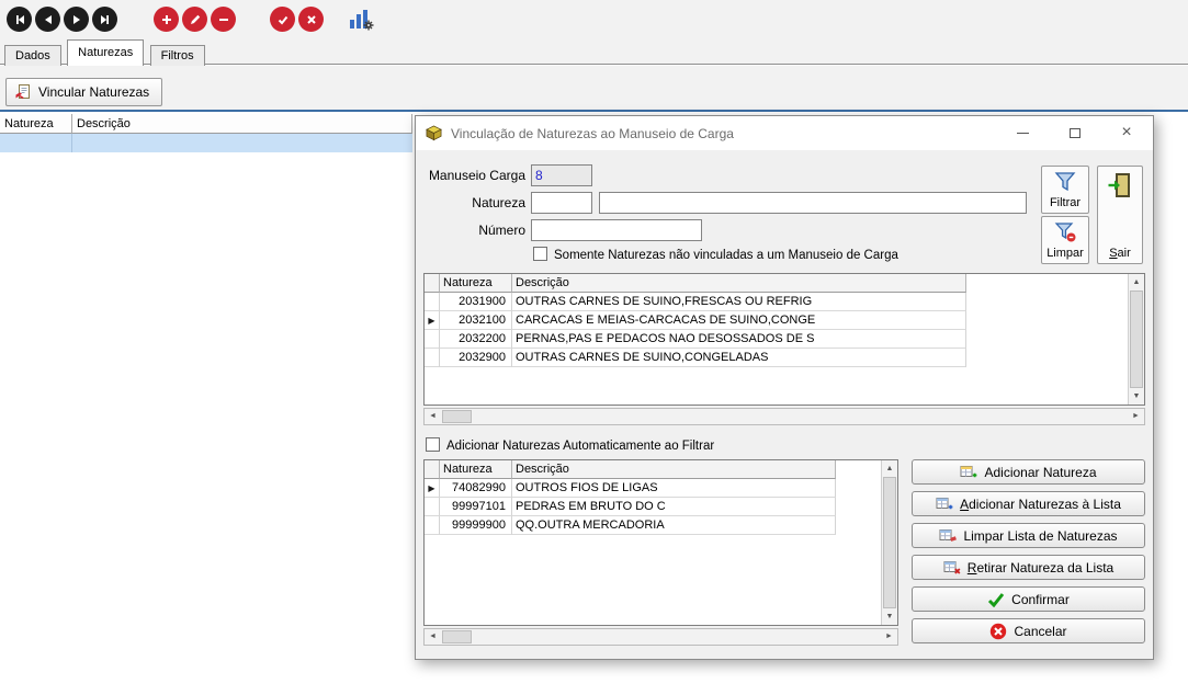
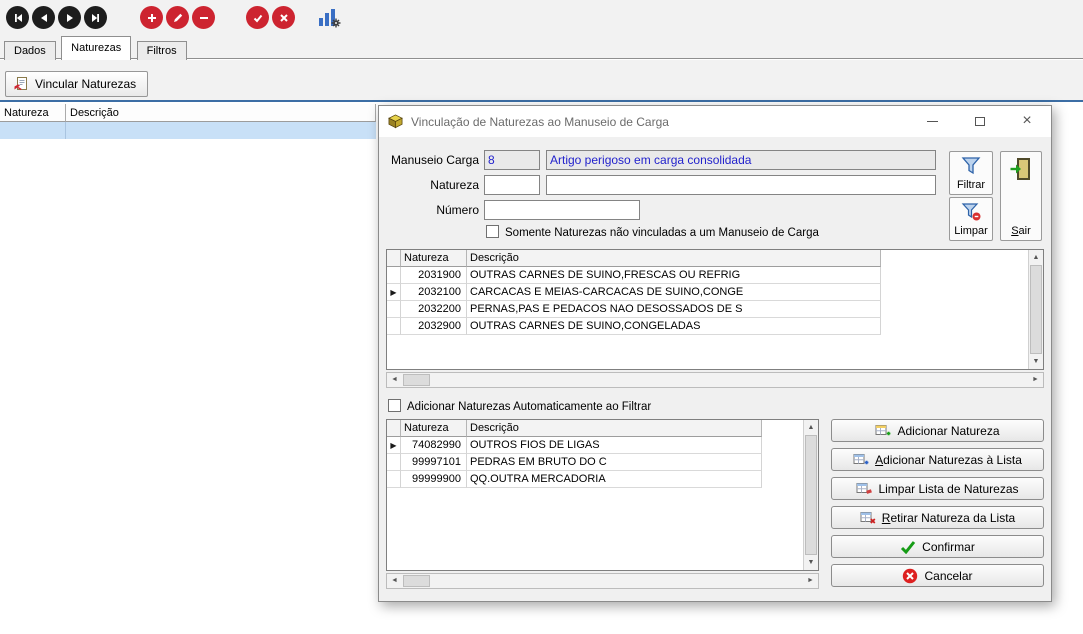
  Dados Naturezas Filtros
  Vincular Naturezas
  Natureza
  Descrição
  Vinculação de Naturezas ao Manuseio de Carga
  ×
  Manuseio Carga
  8
+ Artigo perigoso em carga consolidada
  Natureza
  Número
  Somente Naturezas não vinculadas a um Manuseio de Carga
  Filtrar
  Limpar
  Sair
  Natureza
  Descrição
  2031900
  OUTRAS CARNES DE SUINO,FRESCAS OU REFRIG
  2032100
  CARCACAS E MEIAS-CARCACAS DE SUINO,CONGE
  2032200
  PERNAS,PAS E PEDACOS NAO DESOSSADOS DE S
  2032900
  OUTRAS CARNES DE SUINO,CONGELADAS
  Adicionar Naturezas Automaticamente ao Filtrar
  Natureza
  Descrição
  74082990
  OUTROS FIOS DE LIGAS
  99997101
  PEDRAS EM BRUTO DO C
  99999900
  QQ.OUTRA MERCADORIA
  Adicionar Natureza
  Adicionar Naturezas à Lista
  Limpar Lista de Naturezas
  Retirar Natureza da Lista
  Confirmar
  Cancelar
